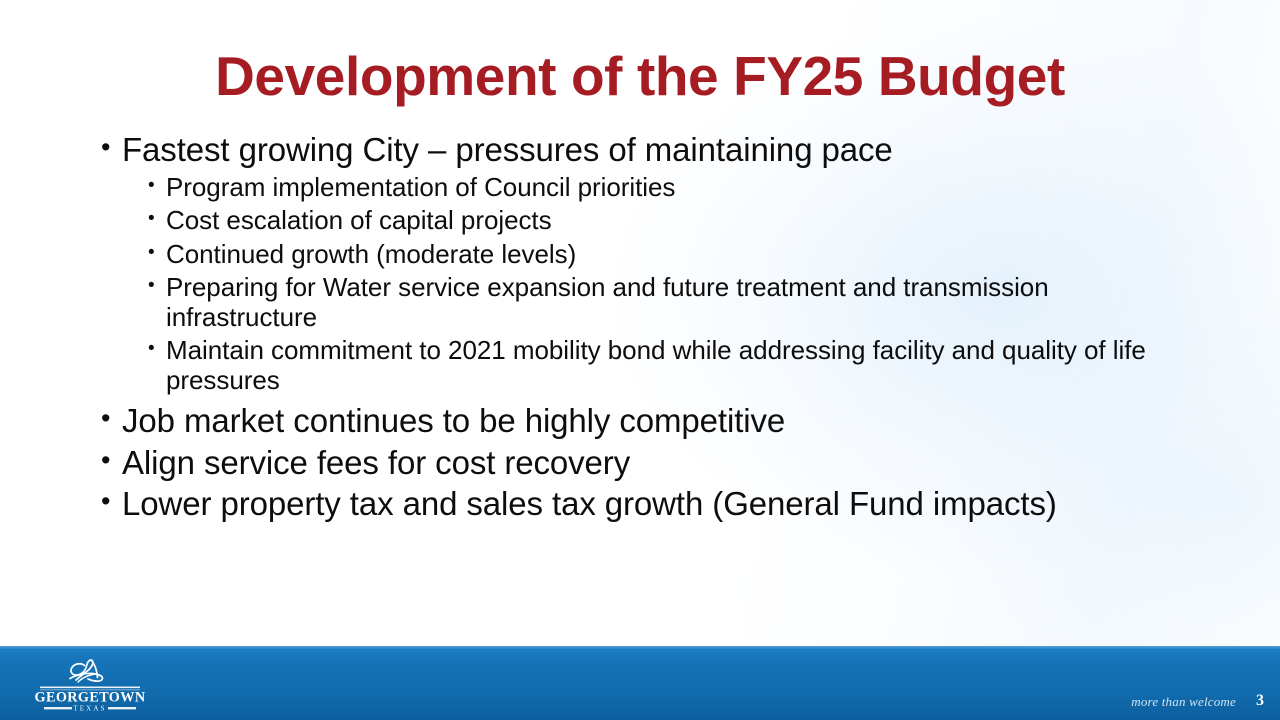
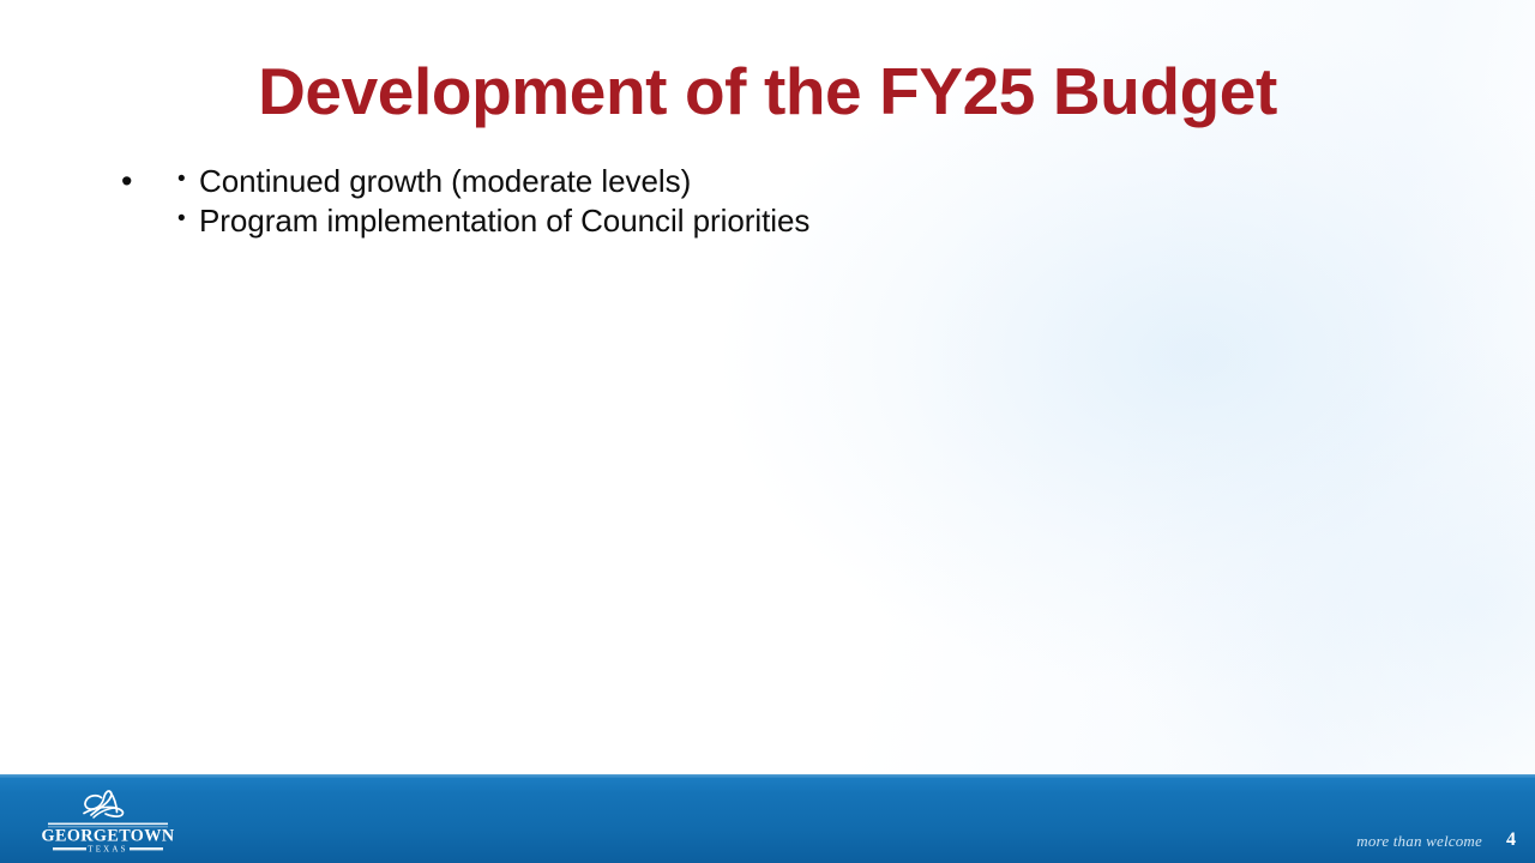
  Development of the FY25 Budget
- Fastest growing City – pressures of maintaining pace
- Program implementation of Council priorities
+ Continued growth (moderate levels)
- Cost escalation of capital projects
- Continued growth (moderate levels)
+ Program implementation of Council priorities
- Preparing for Water service expansion and future treatment and transmission infrastructure
- Maintain commitment to 2021 mobility bond while addressing facility and quality of life pressures
- Job market continues to be highly competitive
- Align service fees for cost recovery
- Lower property tax and sales tax growth (General Fund impacts)
  GEORGETOWN
  TEXAS
  more than welcome
- 3
+ 4
